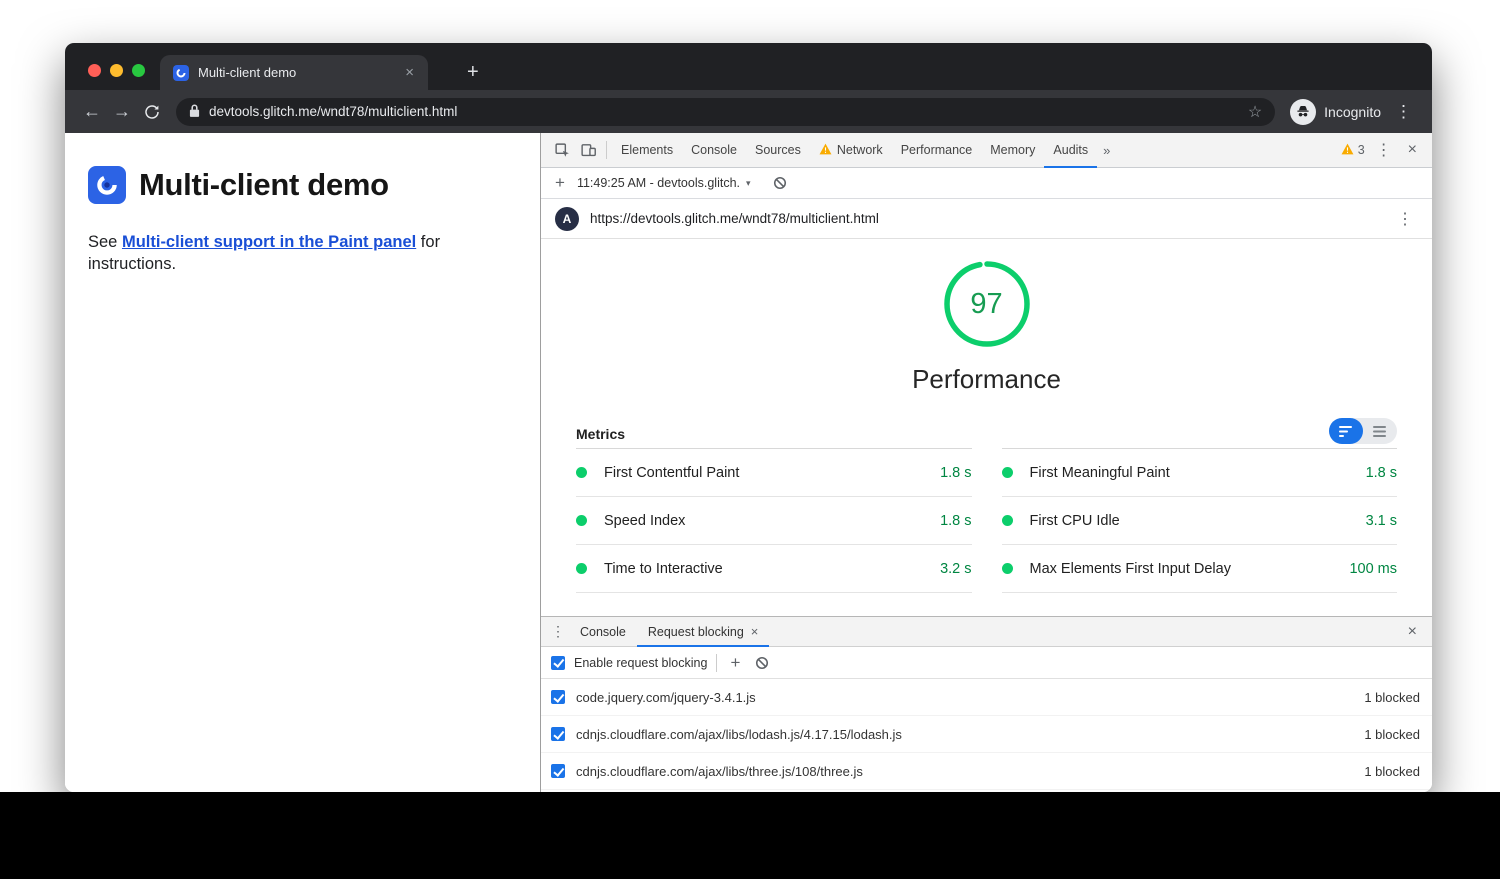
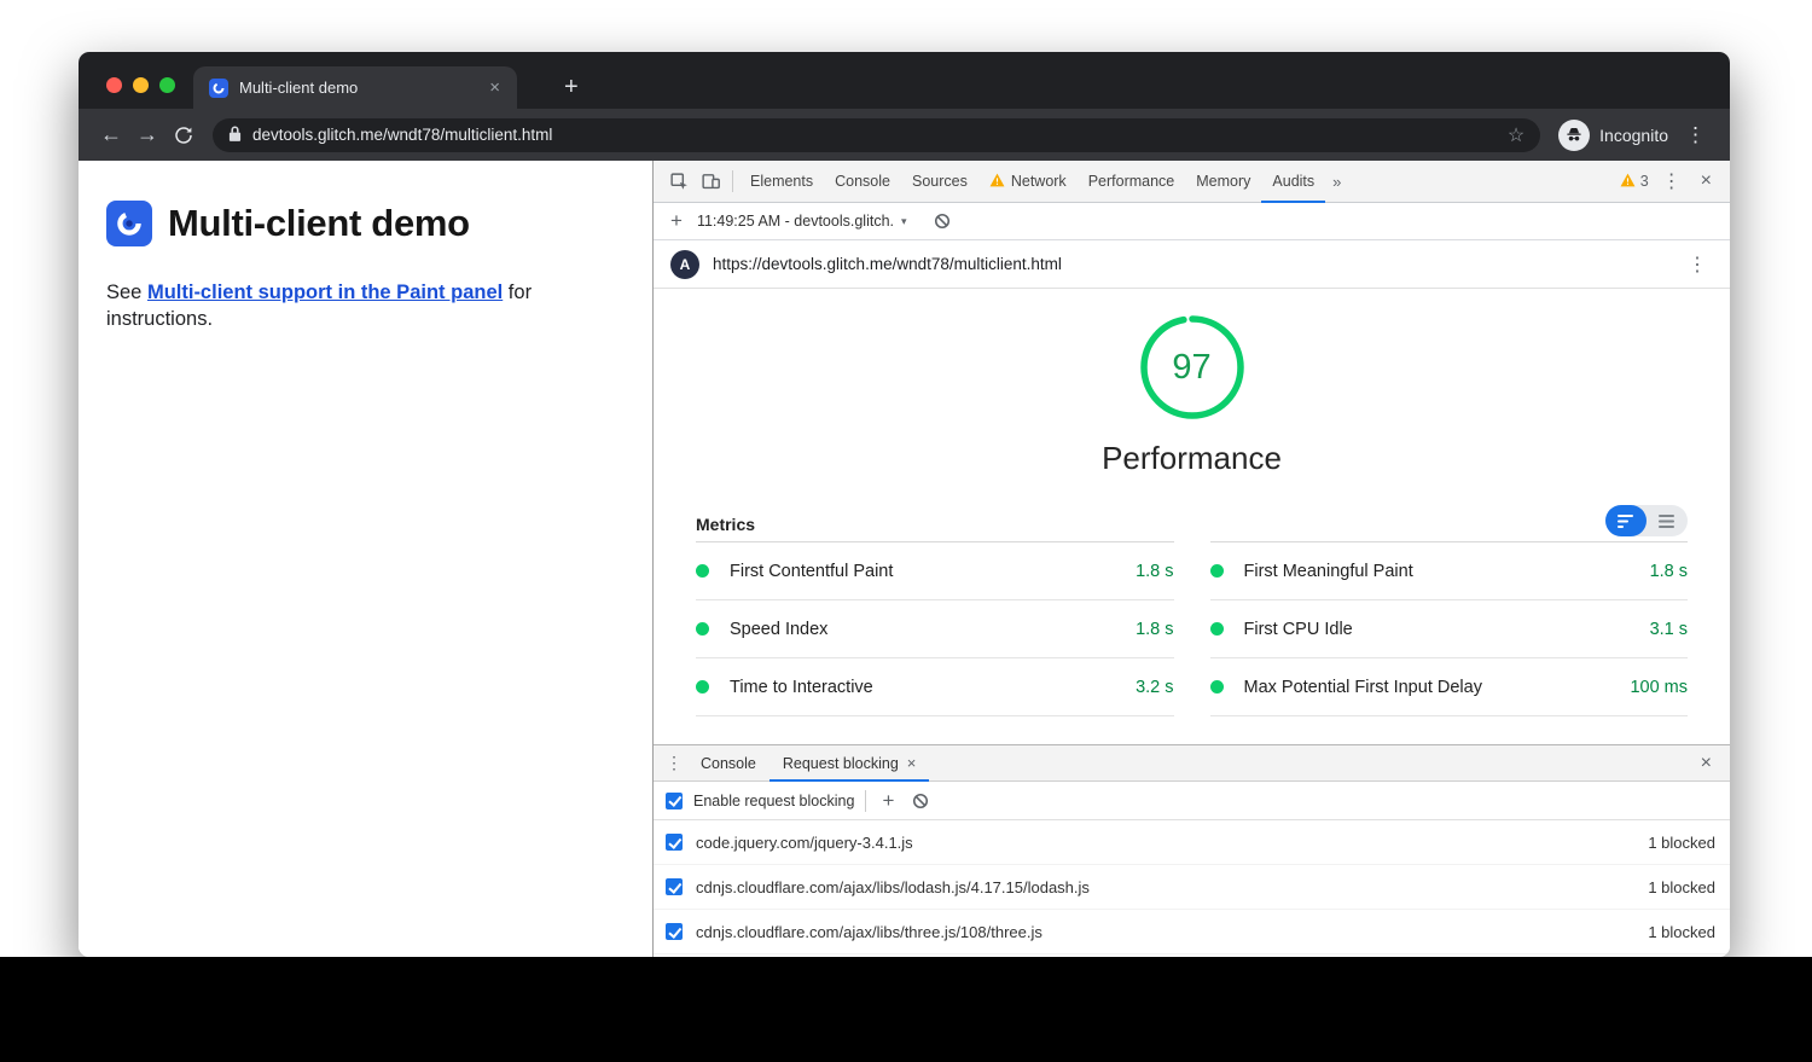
  Multi-client demo
  ×
  +
  ←
  →
  devtools.glitch.me/wndt78/multiclient.html
  ☆
  Incognito
  ⋮
  Multi-client demo
  See Multi-client support in the Paint panel for instructions.
  Elements
  Console
  Sources
  Network
  Performance
  Memory
  Audits
  »
  3
  ⋮
  ×
  +
  11:49:25 AM - devtools.glitch.
  ▾
  A
  https://devtools.glitch.me/wndt78/multiclient.html
  ⋮
  97
  Performance
  Metrics
  First Contentful Paint
  1.8 s
  Speed Index
  1.8 s
  Time to Interactive
  3.2 s
  First Meaningful Paint
  1.8 s
  First CPU Idle
  3.1 s
- Max Elements First Input Delay
+ Max Potential First Input Delay
  100 ms
  ⋮
  Console
  Request blocking
  ×
  ×
  Enable request blocking
  +
  code.jquery.com/jquery-3.4.1.js
  1 blocked
  cdnjs.cloudflare.com/ajax/libs/lodash.js/4.17.15/lodash.js
  1 blocked
  cdnjs.cloudflare.com/ajax/libs/three.js/108/three.js
  1 blocked
